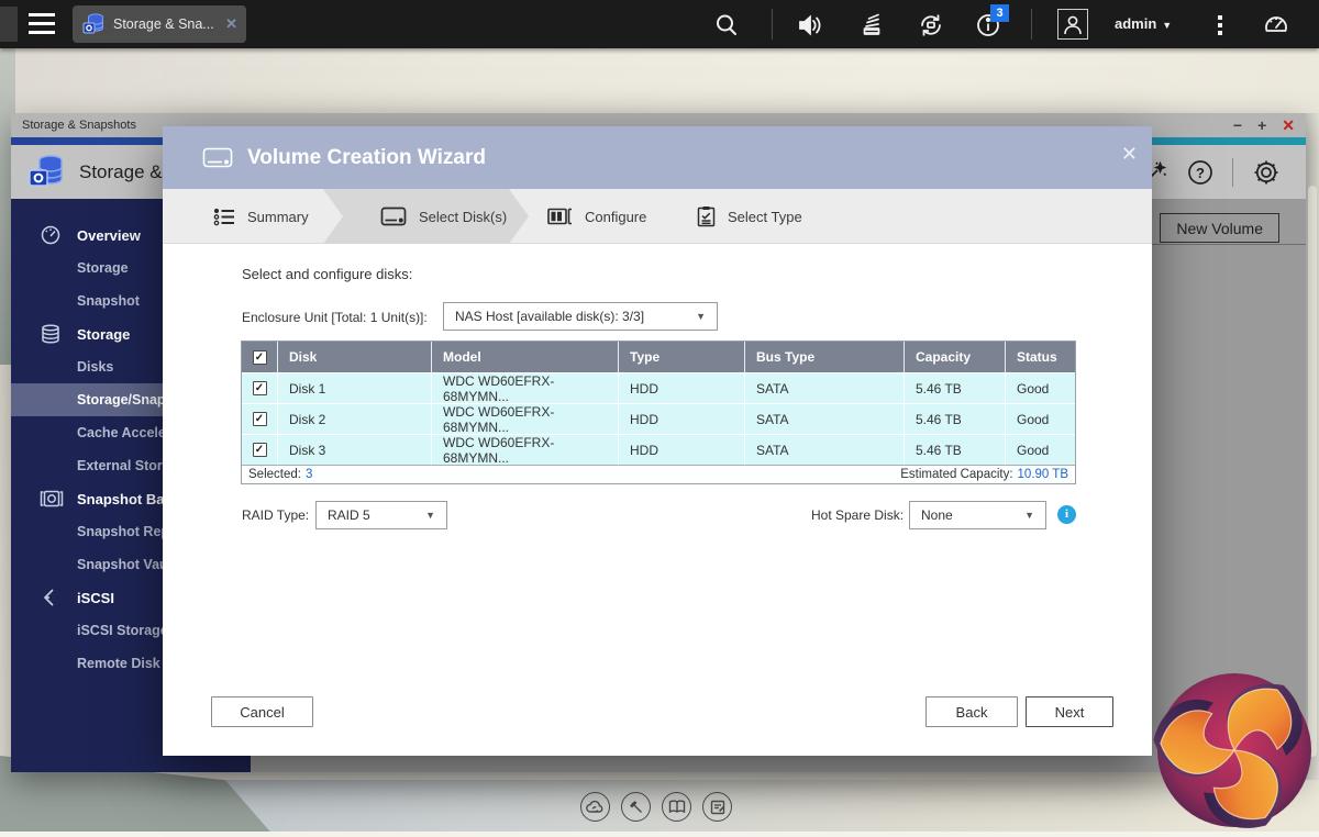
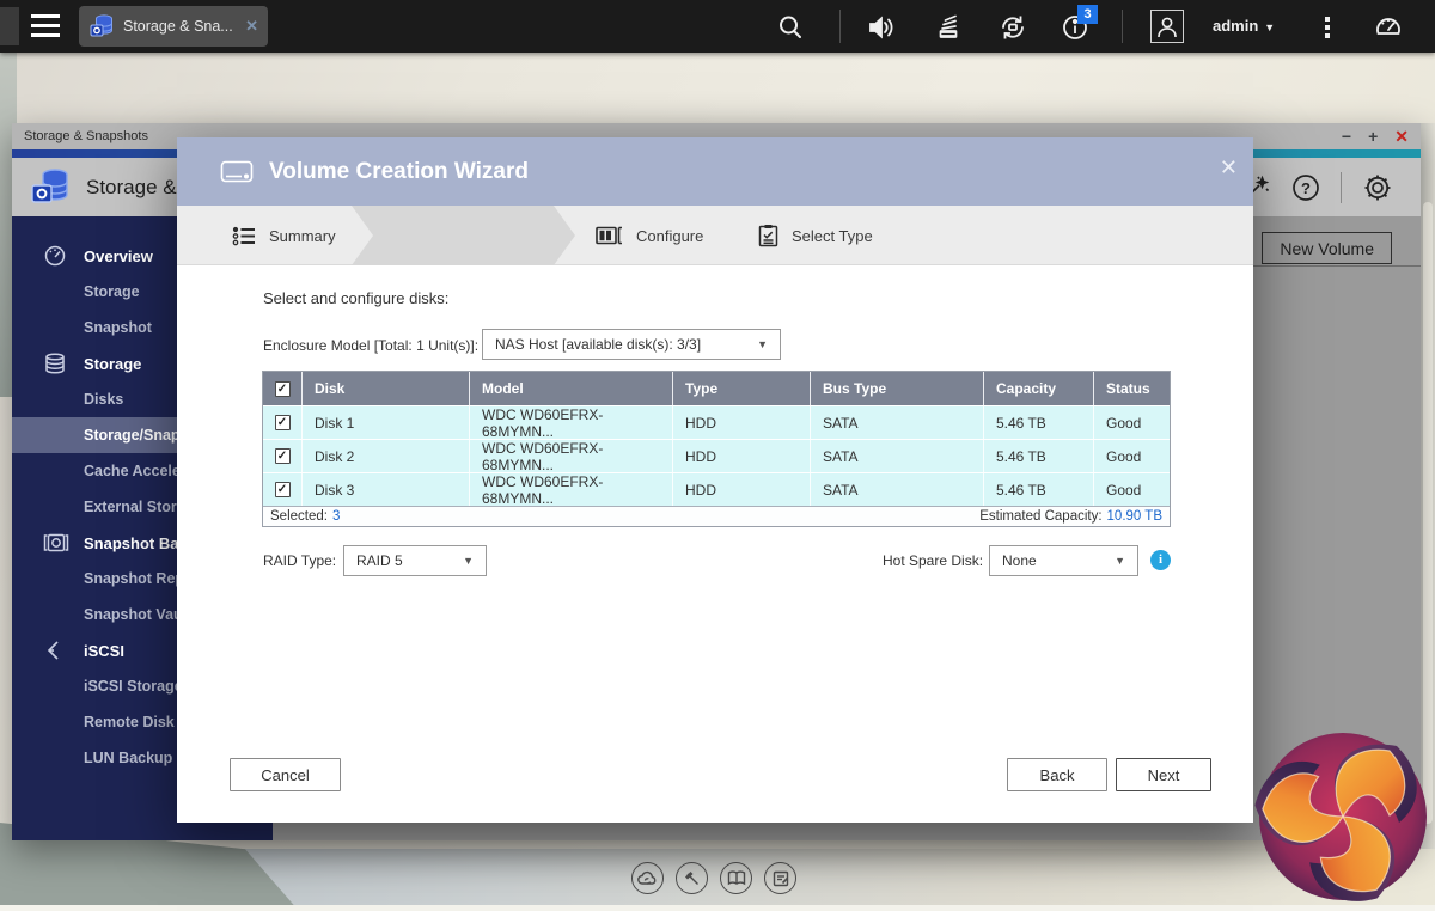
  Storage & Sna...
  ✕
  3
  admin ▼
  Storage & Snapshots
  −
  +
  ✕
  Storage &
  ?
  Overview
  Storage
  Snapshot
  Storage
  Disks
  Storage/Snap
  Cache Accel
  External Stor
  Snapshot Ba
  Snapshot Re
  Snapshot Va
  iSCSI
  iSCSI Storag
  Remote Disk
+ LUN Backup
  New Volume
  Volume Creation Wizard
  ✕
  Summary
- Select Disk(s)
  Configure
  Select Type
  Select and configure disks:
- Enclosure Unit [Total: 1 Unit(s)]:
+ Enclosure Model [Total: 1 Unit(s)]:
  NAS Host [available disk(s): 3/3]
  ▼
  ✓
  Disk
  Model
  Type
  Bus Type
  Capacity
  Status
  ✓
  Disk 1
  WDC WD60EFRX-68MYMN...
  HDD
  SATA
  5.46 TB
  Good
  ✓
  Disk 2
  WDC WD60EFRX-68MYMN...
  HDD
  SATA
  5.46 TB
  Good
  ✓
  Disk 3
  WDC WD60EFRX-68MYMN...
  HDD
  SATA
  5.46 TB
  Good
  Selected:
  3
  Estimated Capacity:
  10.90 TB
  RAID Type:
  RAID 5
  ▼
  Hot Spare Disk:
  None
  ▼
  i
  Cancel
  Back
  Next
